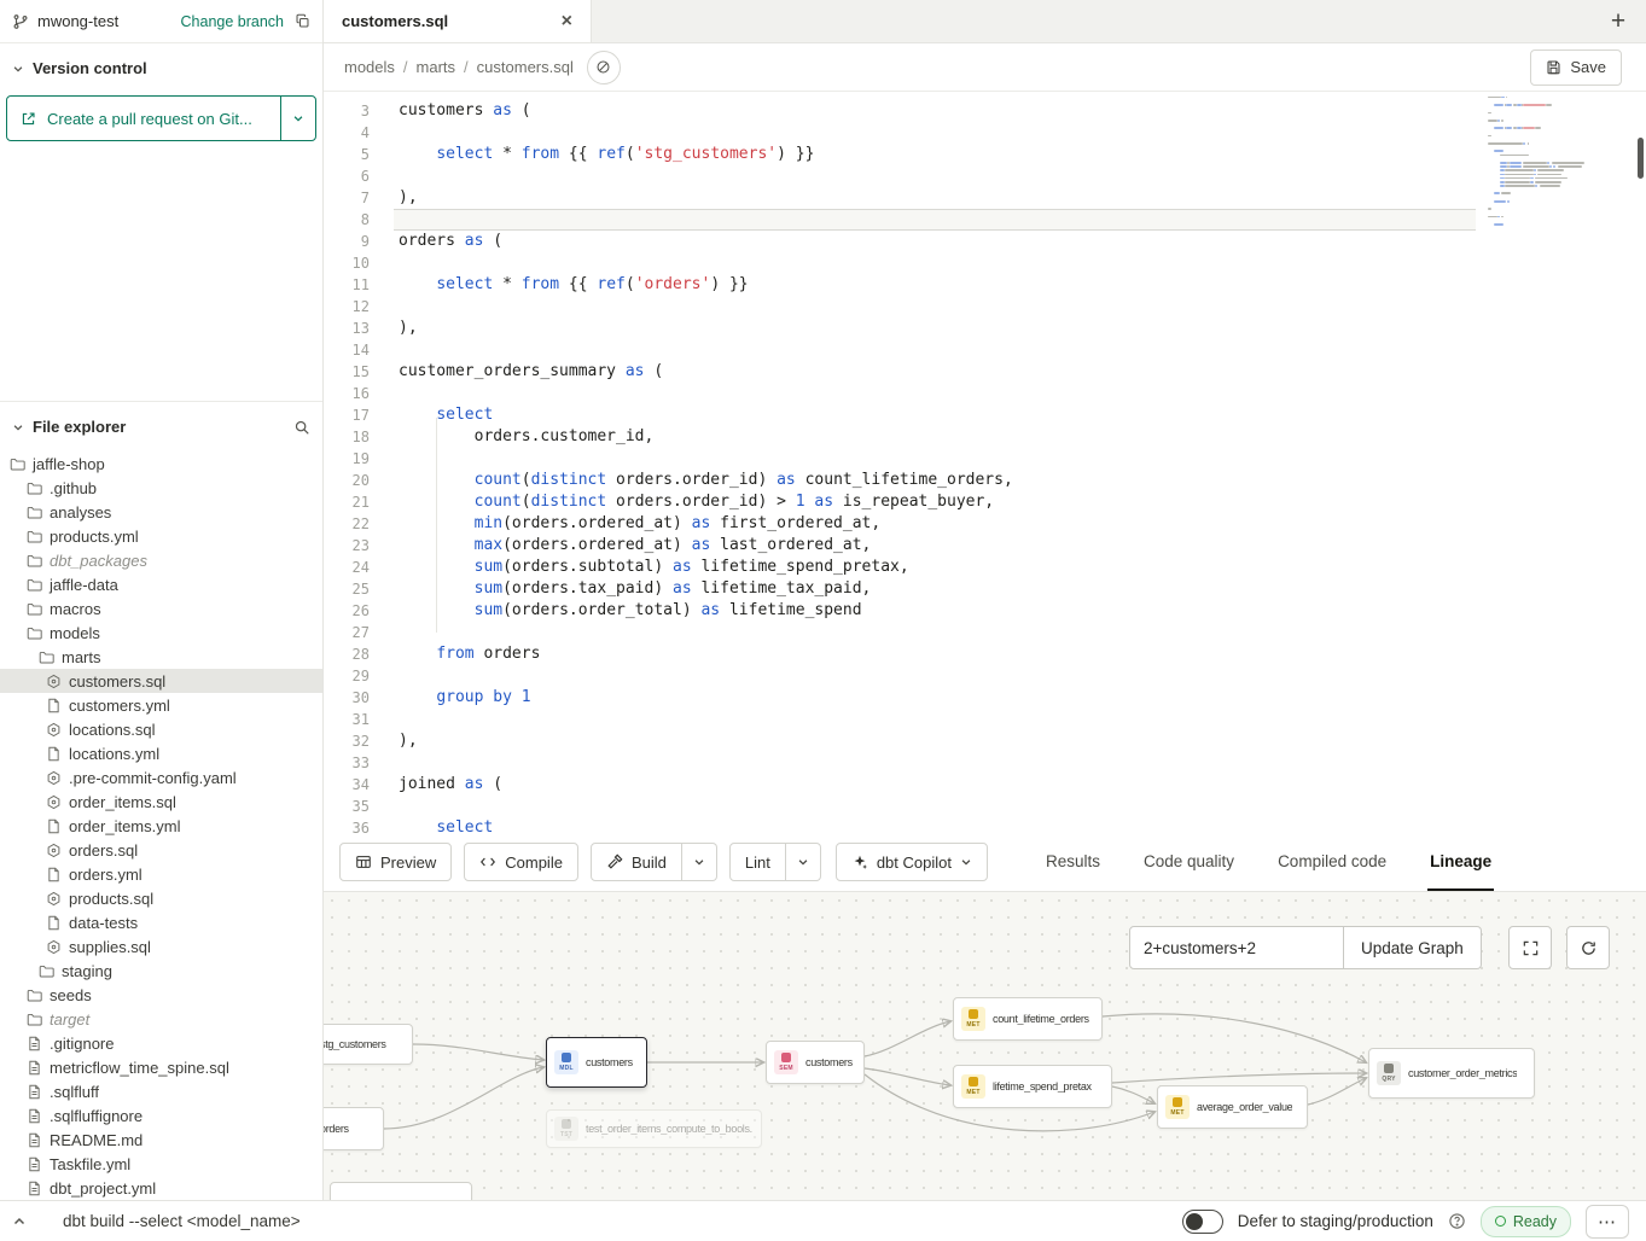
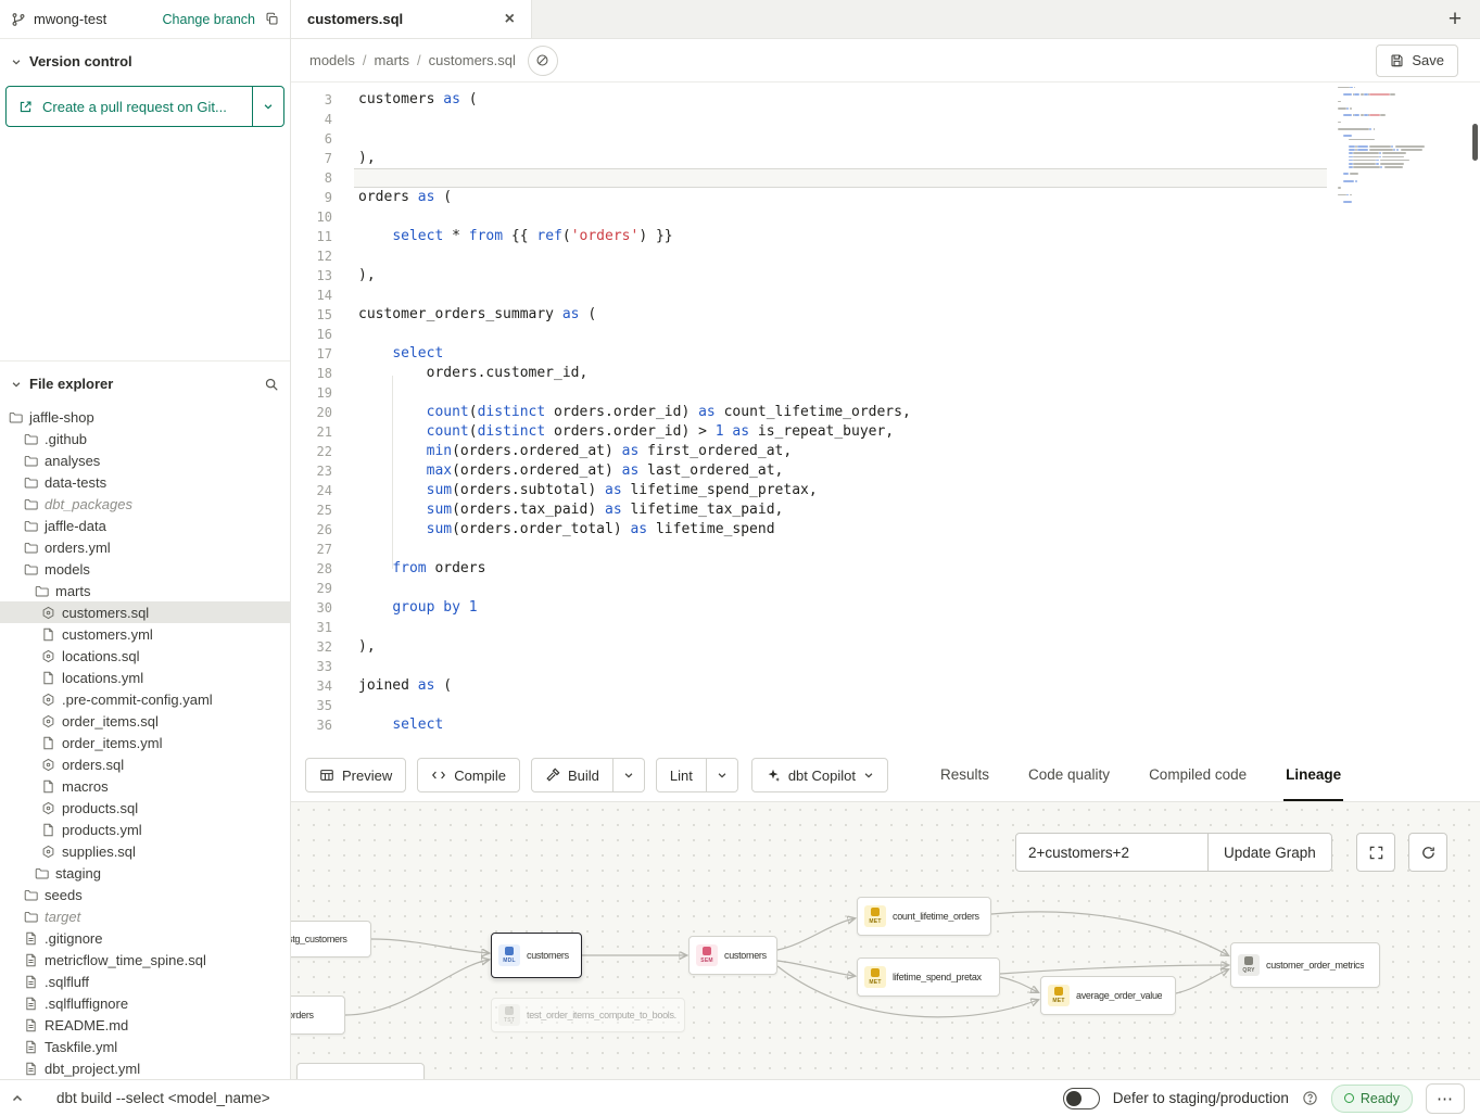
  mwong-test
  Change branch
  Version control
  Create a pull request on Git...
  File explorer
  jaffle-shop
  .github
  analyses
- products.yml
+ data-tests
  dbt_packages
  jaffle-data
- macros
+ orders.yml
  models
  marts
  customers.sql
  customers.yml
  locations.sql
  locations.yml
  .pre-commit-config.yaml
  order_items.sql
  order_items.yml
  orders.sql
- orders.yml
+ macros
  products.sql
- data-tests
+ products.yml
  supplies.sql
  staging
  seeds
  target
  .gitignore
  metricflow_time_spine.sql
  .sqlfluff
  .sqlfluffignore
  README.md
  Taskfile.yml
  dbt_project.yml
  customers.sql
  ×
  +
  models
  /
  marts
  /
  customers.sql
  Save
  3
  customers as (
  4
- 5
- select * from {{ ref('stg_customers') }}
  6
  7
  ),
  8
  9
  orders as (
  10
  11
  select * from {{ ref('orders') }}
  12
  13
  ),
  14
  15
  customer_orders_summary as (
  16
  17
  select
  18
  orders.customer_id,
  19
  20
  count(distinct orders.order_id) as count_lifetime_orders,
  21
  count(distinct orders.order_id) > 1 as is_repeat_buyer,
  22
  min(orders.ordered_at) as first_ordered_at,
  23
  max(orders.ordered_at) as last_ordered_at,
  24
  sum(orders.subtotal) as lifetime_spend_pretax,
  25
  sum(orders.tax_paid) as lifetime_tax_paid,
  26
  sum(orders.order_total) as lifetime_spend
  27
  28
  from orders
  29
  30
  group by 1
  31
  32
  ),
  33
  34
  joined as (
  35
  36
  select
  Preview
  Compile
  Build
  Lint
  dbt Copilot
  Results
  Code quality
  Compiled code
  Lineage
  stg_customers
  orders
  customers
  test_order_items_compute_to_bools.
  customers
  count_lifetime_orders
  lifetime_spend_pretax
  average_order_value
  customer_order_metrics
  2+customers+2
  Update Graph
  dbt build --select <model_name>
  Defer to staging/production
  Ready
  ⋯
